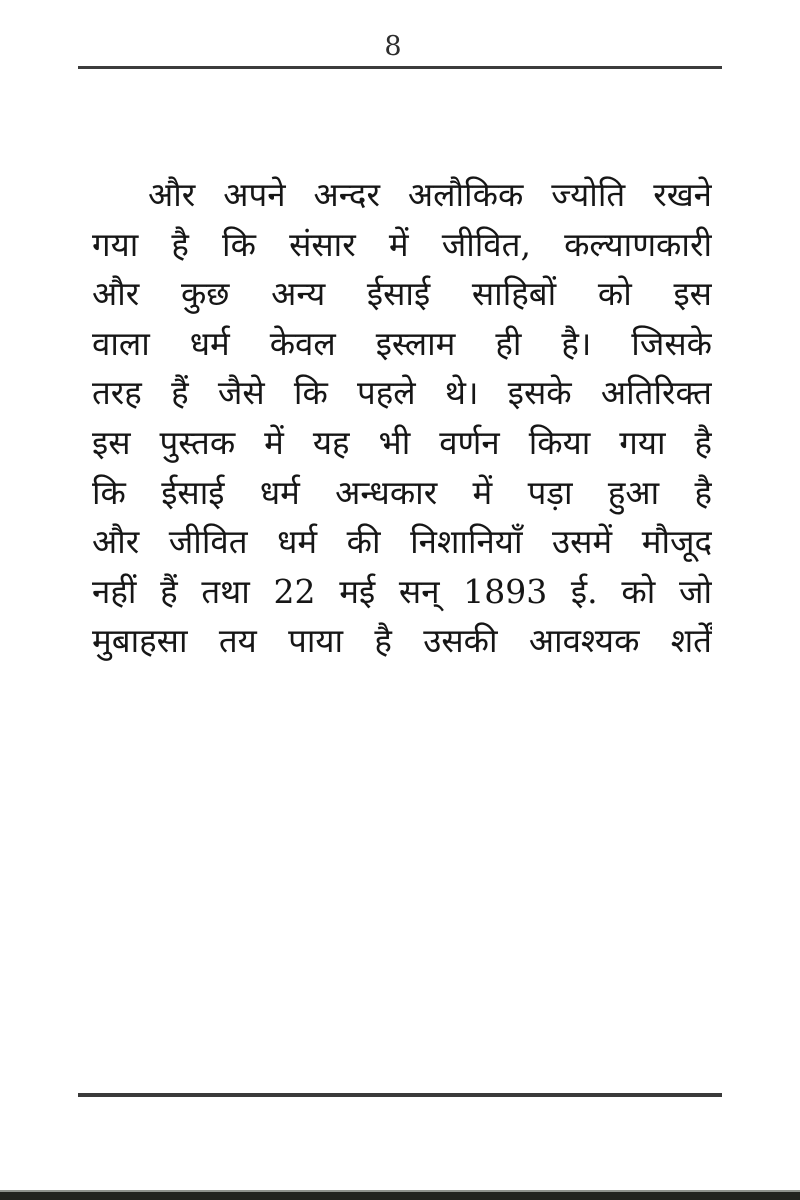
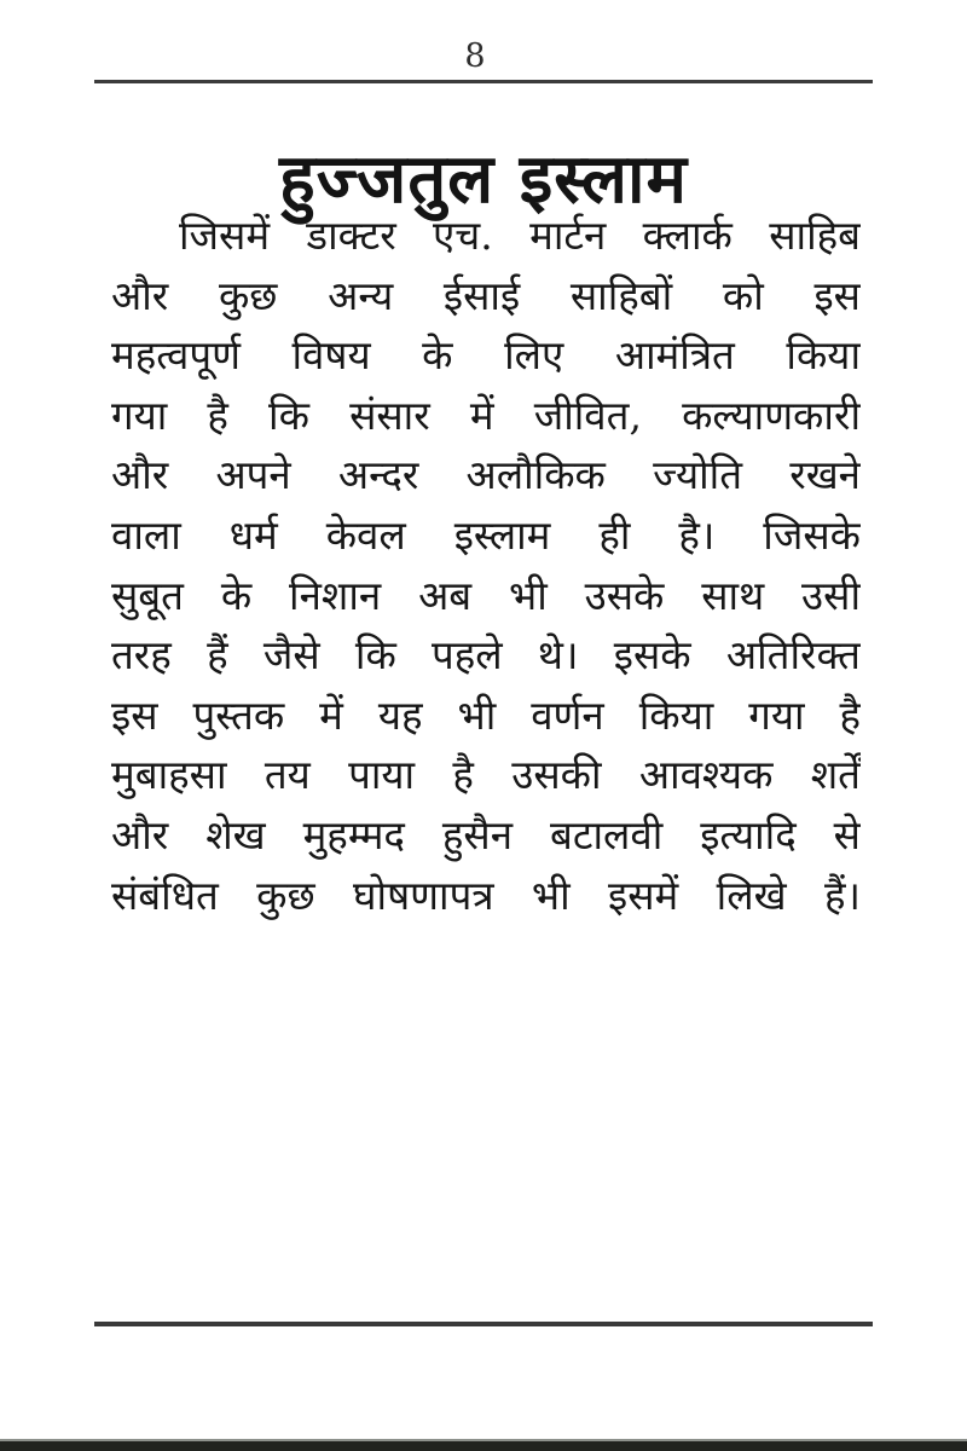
  8
+ हुज्जतुल इस्लाम
+ जिसमें डाक्टर एच. मार्टन क्लार्क साहिब
- और अपने अन्दर अलौकिक ज्योति रखने
+ और कुछ अन्य ईसाई साहिबों को इस
+ महत्वपूर्ण विषय के लिए आमंत्रित किया
  गया है कि संसार में जीवित, कल्याणकारी
- और कुछ अन्य ईसाई साहिबों को इस
+ और अपने अन्दर अलौकिक ज्योति रखने
  वाला धर्म केवल इस्लाम ही है। जिसके
+ सुबूत के निशान अब भी उसके साथ उसी
  तरह हैं जैसे कि पहले थे। इसके अतिरिक्त
  इस पुस्तक में यह भी वर्णन किया गया है
- कि ईसाई धर्म अन्धकार में पड़ा हुआ है
- और जीवित धर्म की निशानियाँ उसमें मौजूद
- नहीं हैं तथा 22 मई सन् 1893 ई. को जो
  मुबाहसा तय पाया है उसकी आवश्यक शर्तें
+ और शेख मुहम्मद हुसैन बटालवी इत्यादि से
+ संबंधित कुछ घोषणापत्र भी इसमें लिखे हैं।
